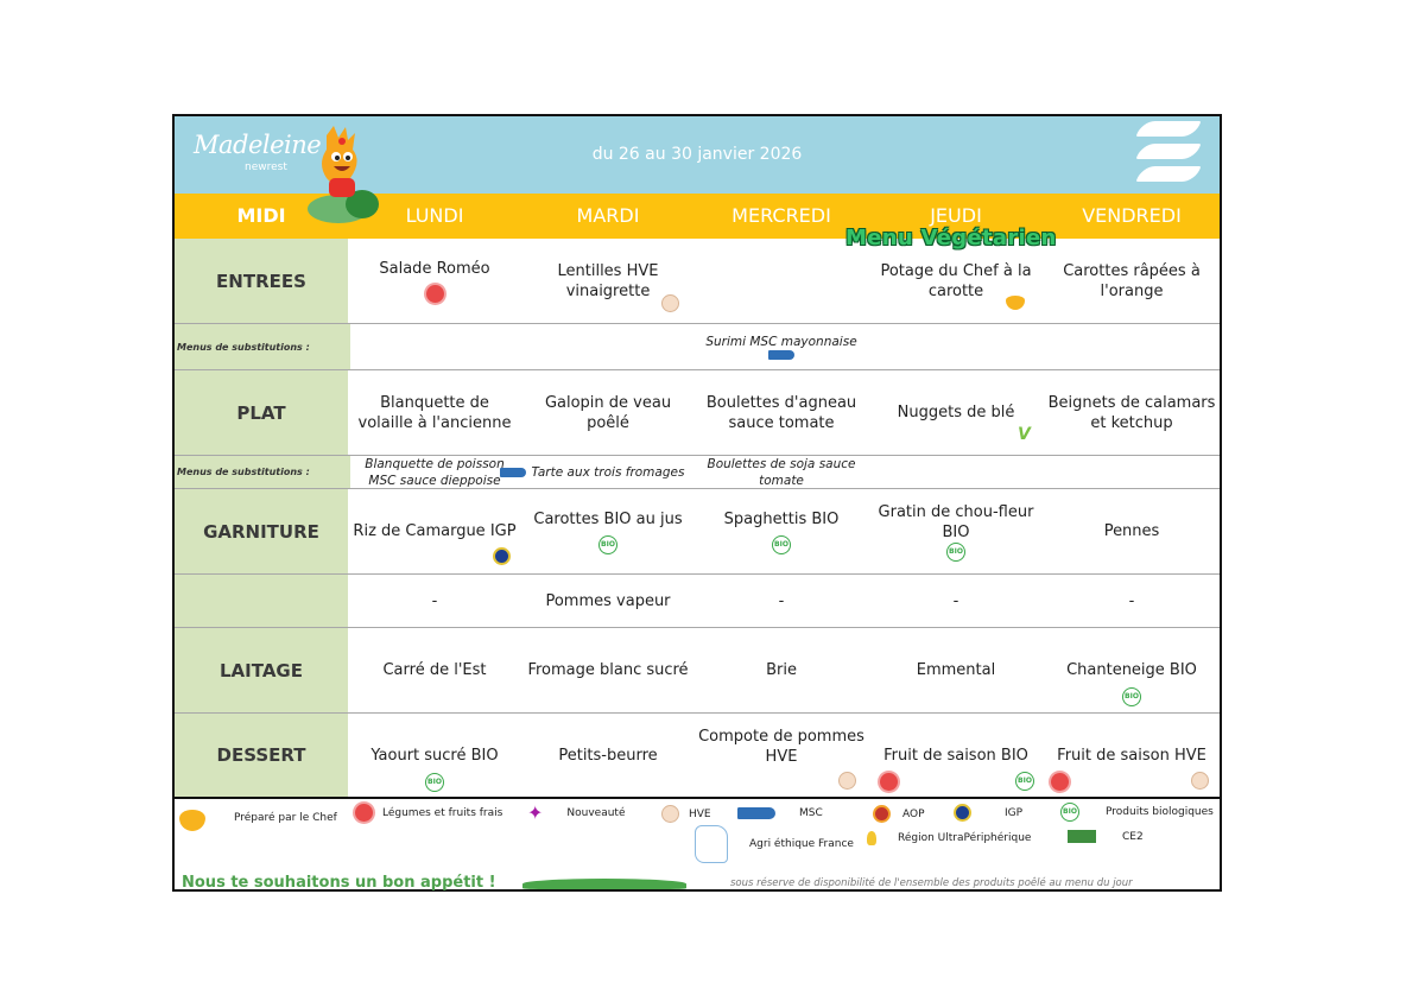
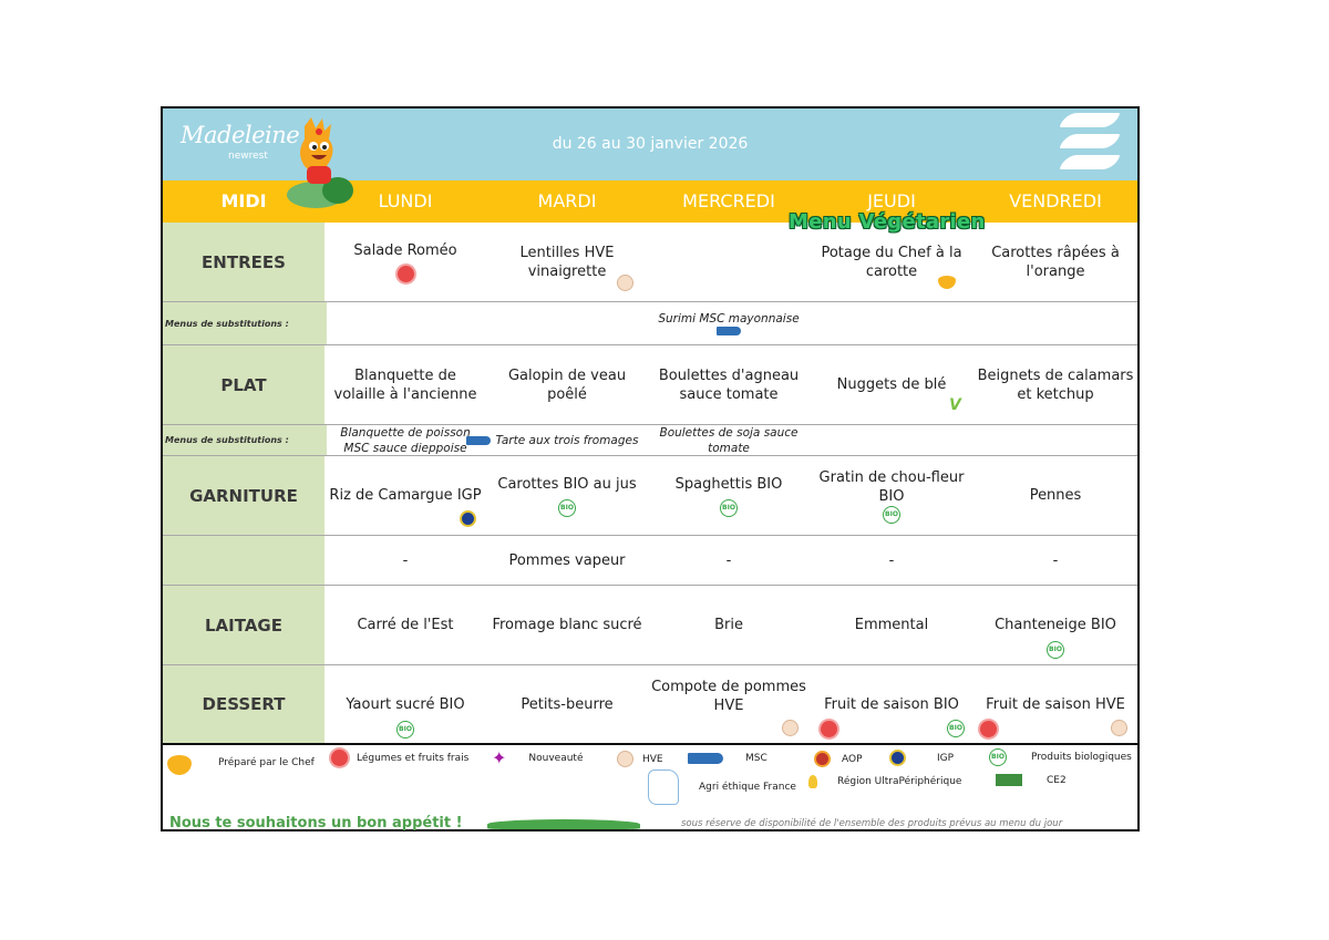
  Madeleine
  newrest
  du 26 au 30 janvier 2026
  MIDI
  LUNDI
  MARDI
  MERCREDI
  JEUDI
  VENDREDI
  Menu Végétarien
  ENTREES
  Salade Roméo
  Lentilles HVE vinaigrette
  Potage du Chef à la carotte
  Carottes râpées à l'orange
  Menus de substitutions :
  Surimi MSC mayonnaise
  PLAT
  Blanquette de volaille à l'ancienne
  Galopin de veau poêlé
  Boulettes d'agneau sauce tomate
  Nuggets de blé
  V
  Beignets de calamars et ketchup
  Menus de substitutions :
  Blanquette de poisson MSC sauce dieppoise
  Tarte aux trois fromages
  Boulettes de soja sauce tomate
  GARNITURE
  Riz de Camargue IGP
  Carottes BIO au jus
  Spaghettis BIO
  Gratin de chou-fleur BIO
  Pennes
  -
  Pommes vapeur
  -
  -
  -
  LAITAGE
  Carré de l'Est
  Fromage blanc sucré
  Brie
  Emmental
  Chanteneige BIO
  DESSERT
  Yaourt sucré BIO
  Petits-beurre
  Compote de pommes HVE
  Fruit de saison BIO
  Fruit de saison HVE
  Préparé par le Chef
  Légumes et fruits frais
  ✦
  Nouveauté
  HVE
  MSC
  AOP
  IGP
  Produits biologiques
  Agri éthique France
  Région UltraPériphérique
  CE2
  Nous te souhaitons un bon appétit !
- sous réserve de disponibilité de l'ensemble des produits poêlé au menu du jour
+ sous réserve de disponibilité de l'ensemble des produits prévus au menu du jour
